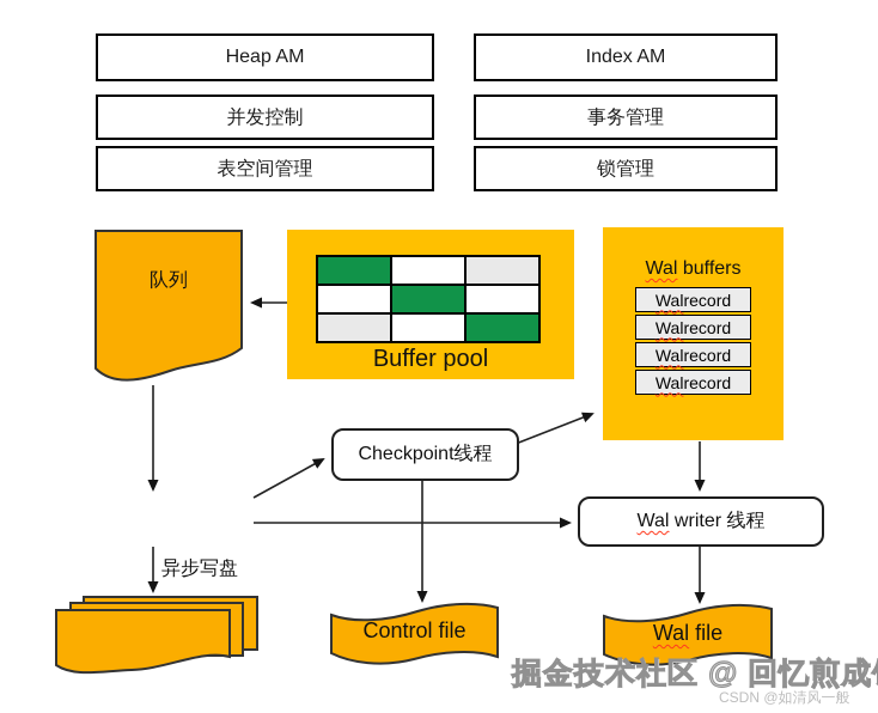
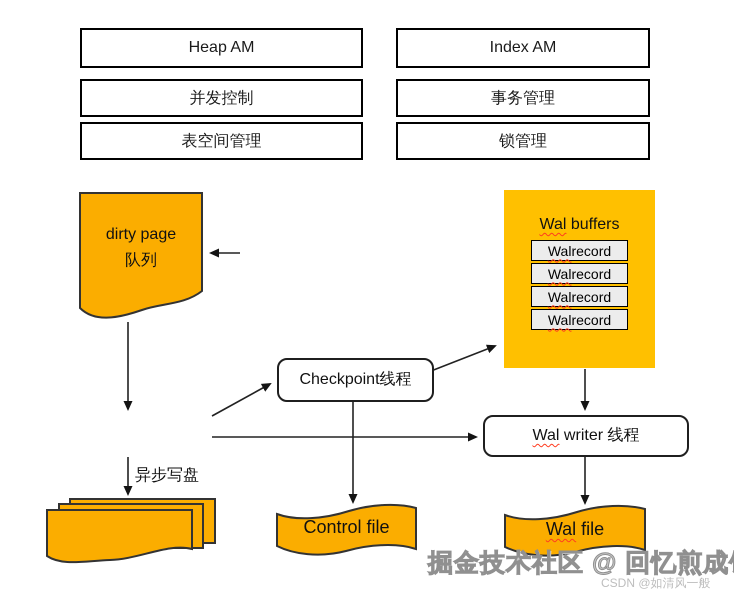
  Heap AM
  Index AM
  并发控制
  事务管理
  表空间管理
  锁管理
+ dirty page
  队列
- Buffer pool
  Wal buffers
  Wal
  record
  Wal
  record
  Wal
  record
  Wal
  record
  Checkpoint线程
  Wal writer 线程
  异步写盘
  Control file
  Wal file
  掘金技术社区 @ 回忆煎成
  CSDN @如清风一般
